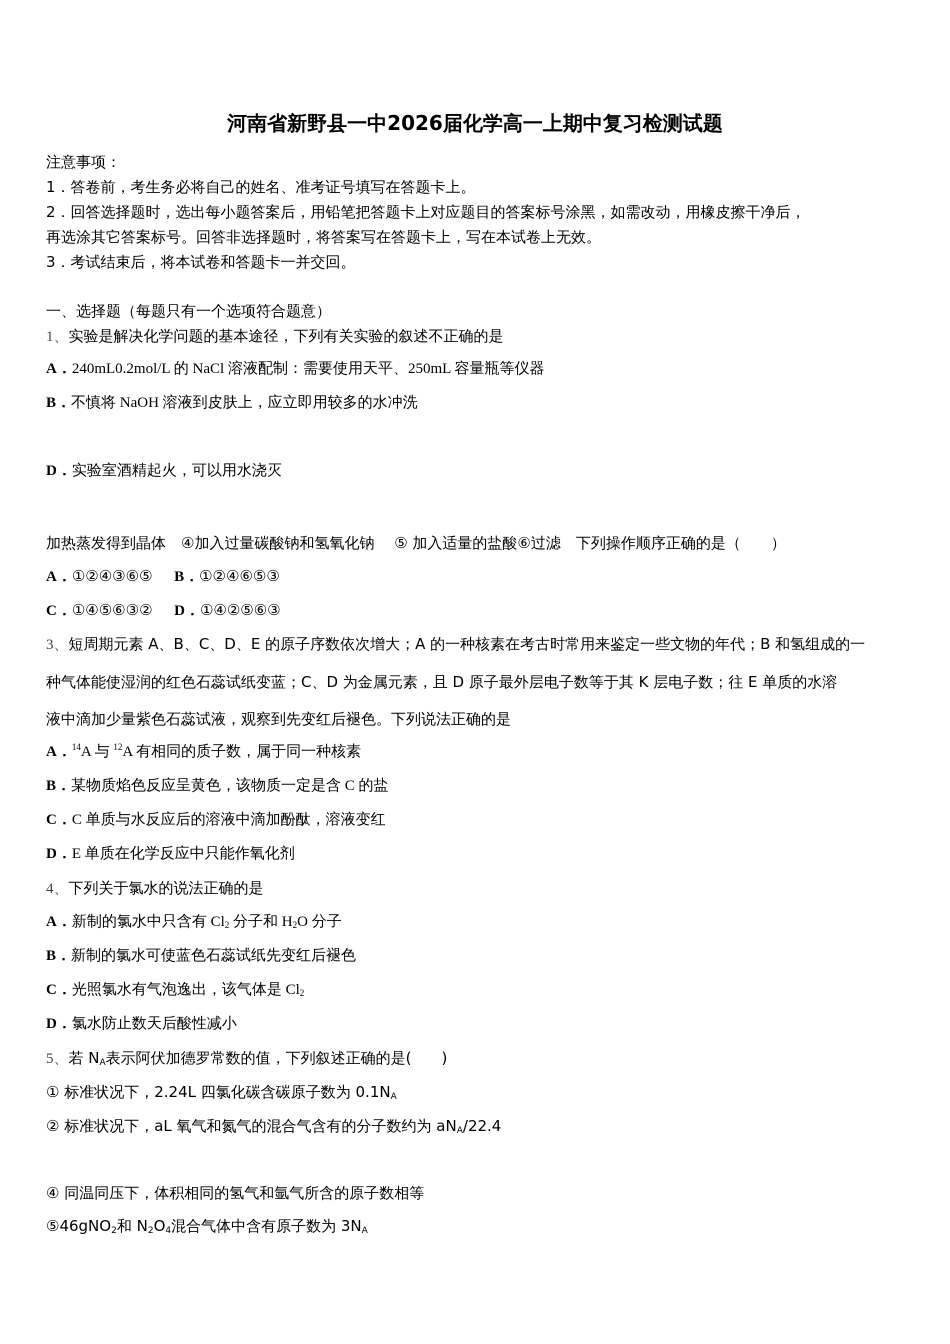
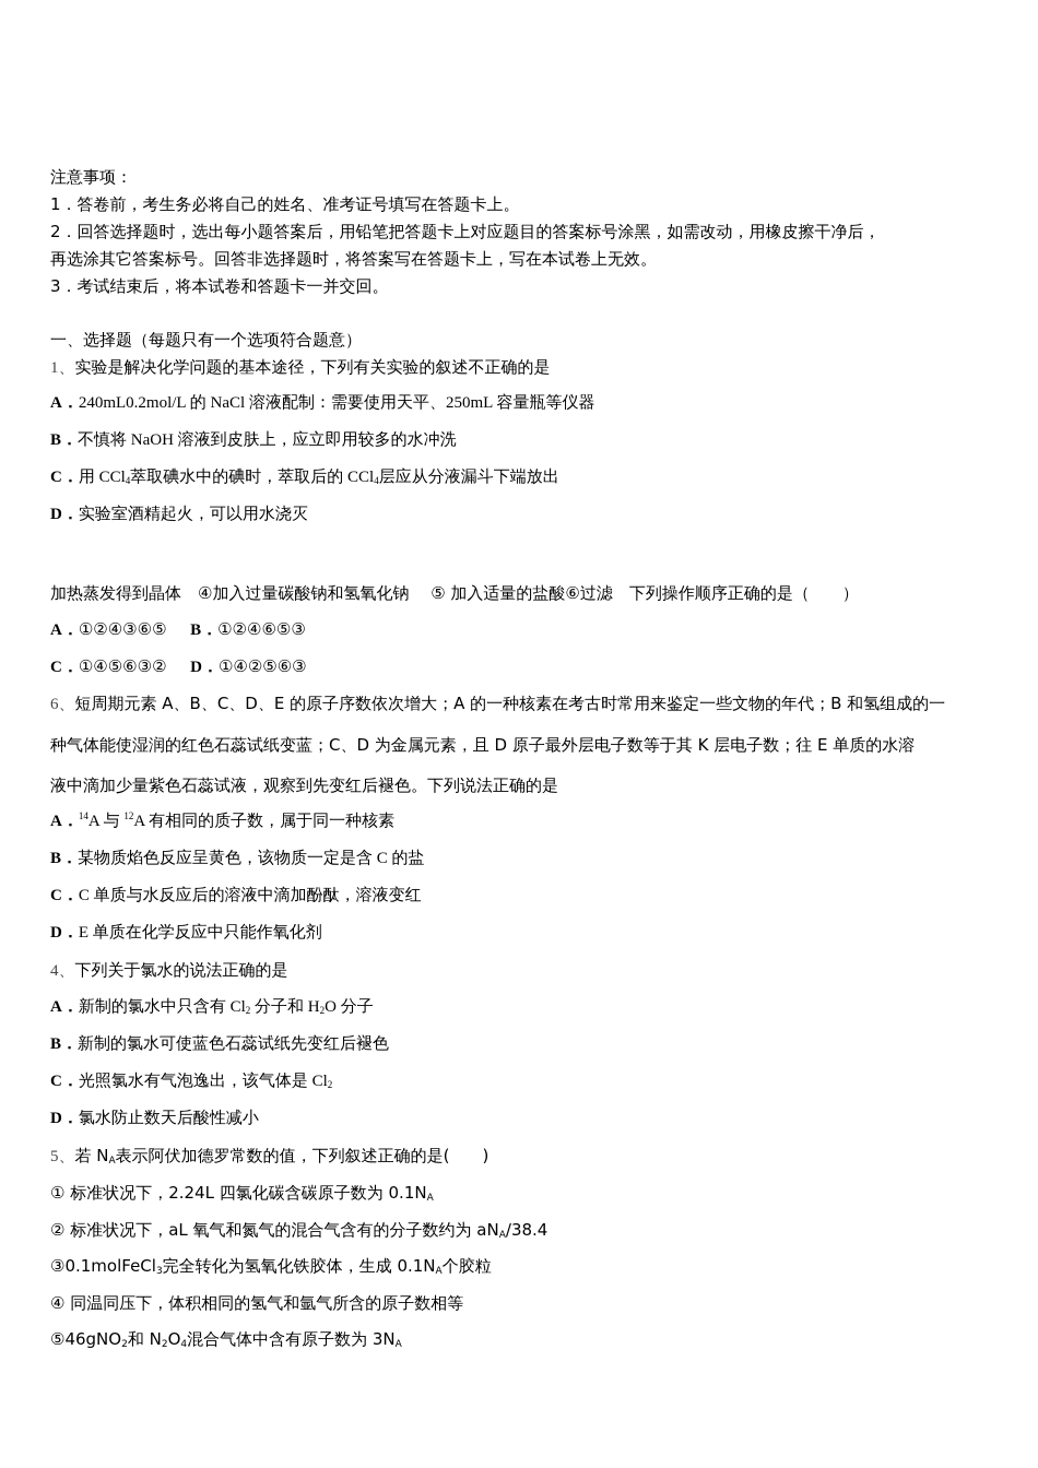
- 河南省新野县一中2026届化学高一上期中复习检测试题
  注意事项：
  1．答卷前，考生务必将自己的姓名、准考证号填写在答题卡上。
  2．回答选择题时，选出每小题答案后，用铅笔把答题卡上对应题目的答案标号涂黑，如需改动，用橡皮擦干净后，
  再选涂其它答案标号。回答非选择题时，将答案写在答题卡上，写在本试卷上无效。
  3．考试结束后，将本试卷和答题卡一并交回。
  一、选择题（每题只有一个选项符合题意）
  1、实验是解决化学问题的基本途径，下列有关实验的叙述不正确的是
  A．240mL0.2mol/L 的 NaCl 溶液配制：需要使用天平、250mL 容量瓶等仪器
  B．不慎将 NaOH 溶液到皮肤上，应立即用较多的水冲洗
+ C．用 CCl4萃取碘水中的碘时，萃取后的 CCl4层应从分液漏斗下端放出
  D．实验室酒精起火，可以用水浇灭
  加热蒸发得到晶体 ④加入过量碳酸钠和氢氧化钠 ⑤ 加入适量的盐酸⑥过滤 下列操作顺序正确的是（ ）
  A．①②④③⑥⑤ B．①②④⑥⑤③
  C．①④⑤⑥③② D．①④②⑤⑥③
- 3、短周期元素 A、B、C、D、E 的原子序数依次增大；A 的一种核素在考古时常用来鉴定一些文物的年代；B 和氢组成的一
+ 6、短周期元素 A、B、C、D、E 的原子序数依次增大；A 的一种核素在考古时常用来鉴定一些文物的年代；B 和氢组成的一
  种气体能使湿润的红色石蕊试纸变蓝；C、D 为金属元素，且 D 原子最外层电子数等于其 K 层电子数；往 E 单质的水溶
  液中滴加少量紫色石蕊试液，观察到先变红后褪色。下列说法正确的是
  A．14A 与 12A 有相同的质子数，属于同一种核素
  B．某物质焰色反应呈黄色，该物质一定是含 C 的盐
  C．C 单质与水反应后的溶液中滴加酚酞，溶液变红
  D．E 单质在化学反应中只能作氧化剂
  4、下列关于氯水的说法正确的是
  A．新制的氯水中只含有 Cl2 分子和 H2O 分子
  B．新制的氯水可使蓝色石蕊试纸先变红后褪色
  C．光照氯水有气泡逸出，该气体是 Cl2
  D．氯水防止数天后酸性减小
  5、若 NA表示阿伏加德罗常数的值，下列叙述正确的是( )
  ① 标准状况下，2.24L 四氯化碳含碳原子数为 0.1NA
- ② 标准状况下，aL 氧气和氮气的混合气含有的分子数约为 aNA/22.4
+ ② 标准状况下，aL 氧气和氮气的混合气含有的分子数约为 aNA/38.4
+ ③0.1molFeCl3完全转化为氢氧化铁胶体，生成 0.1NA个胶粒
  ④ 同温同压下，体积相同的氢气和氩气所含的原子数相等
  ⑤46gNO2和 N2O4混合气体中含有原子数为 3NA
